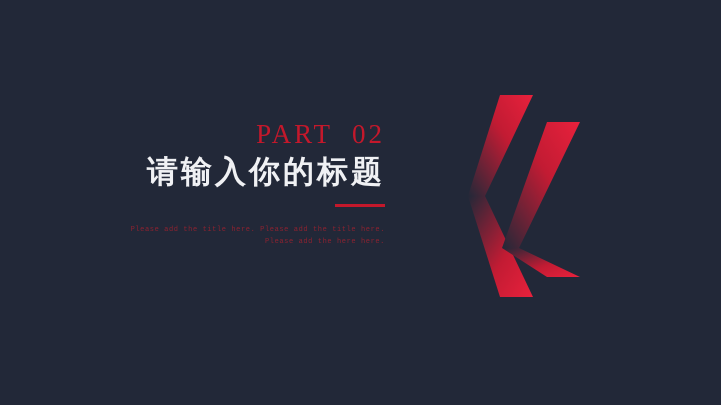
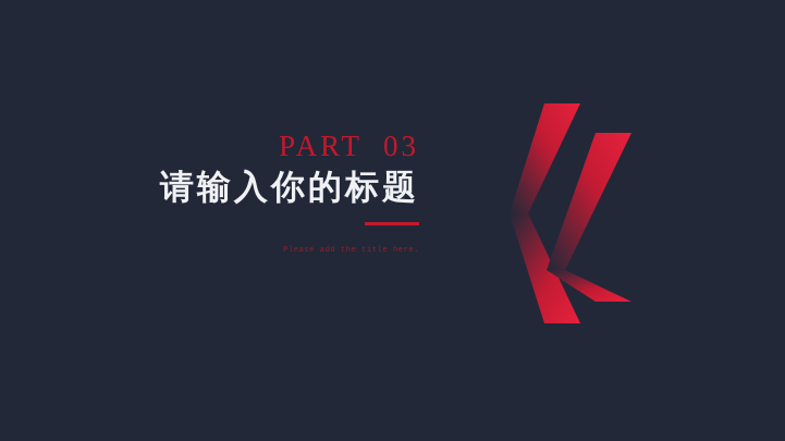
- PART 02
+ PART 03
  请输入你的标题
- Please add the title here. Please add the title here.
- Please add the here here.
+ Please add the title here.
